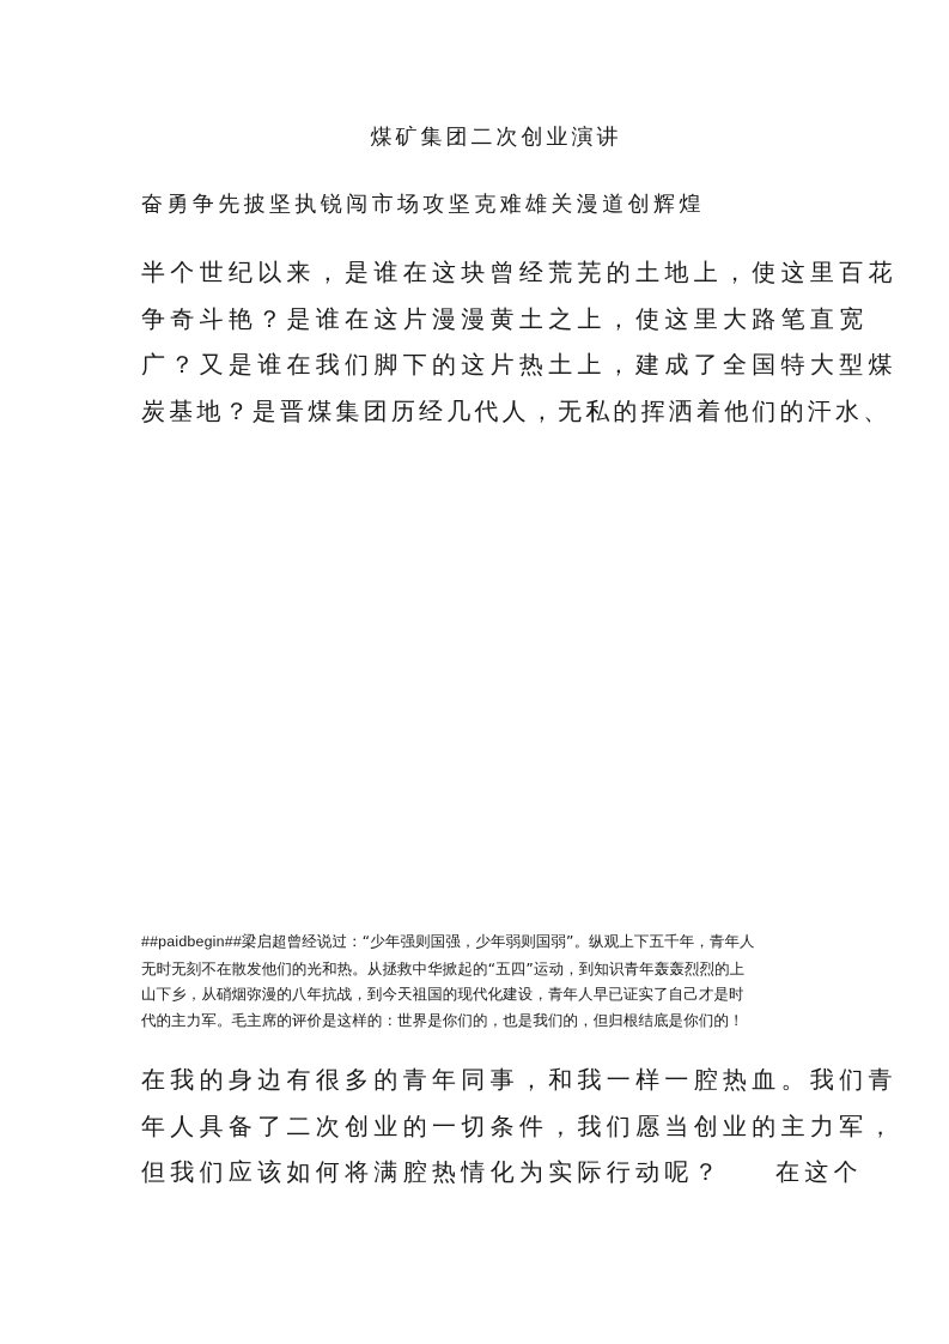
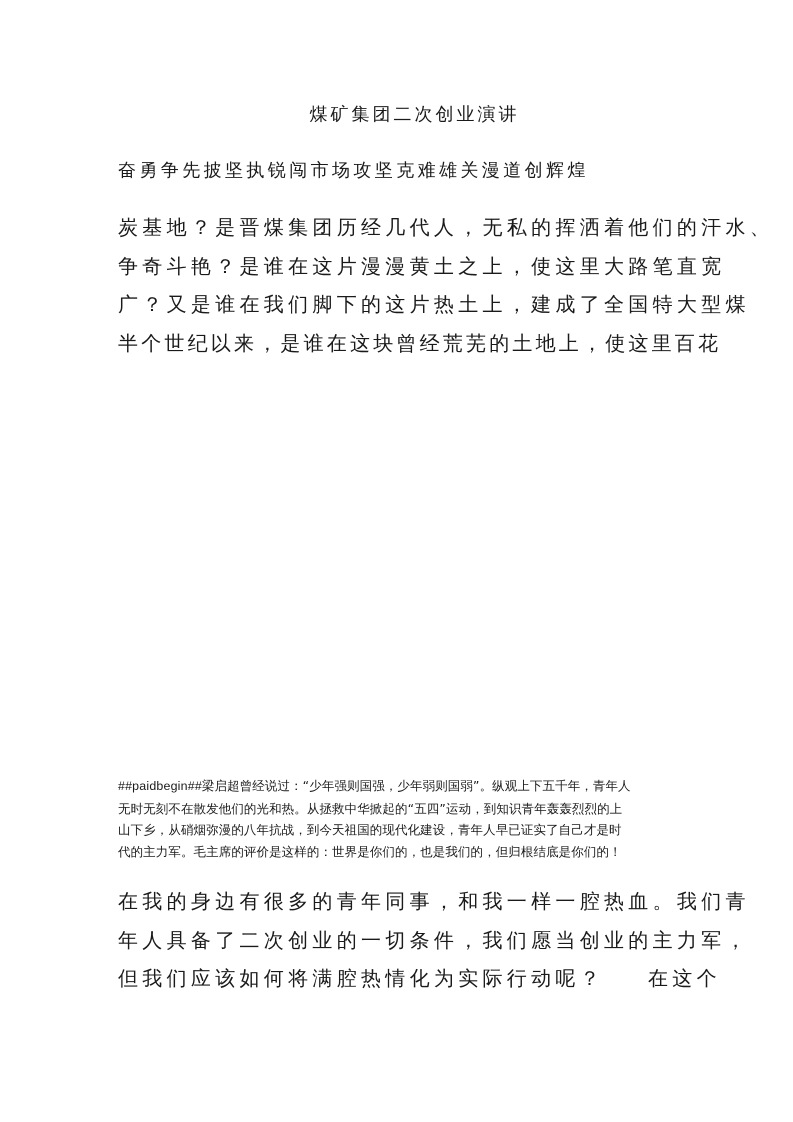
  煤矿集团二次创业演讲
  奋勇争先披坚执锐闯市场攻坚克难雄关漫道创辉煌
- 半个世纪以来，是谁在这块曾经荒芜的土地上，使这里百花
+ 炭基地？是晋煤集团历经几代人，无私的挥洒着他们的汗水、
  争奇斗艳？是谁在这片漫漫黄土之上，使这里大路笔直宽
  广？又是谁在我们脚下的这片热土上，建成了全国特大型煤
- 炭基地？是晋煤集团历经几代人，无私的挥洒着他们的汗水、
+ 半个世纪以来，是谁在这块曾经荒芜的土地上，使这里百花
  ##paidbegin##梁启超曾经说过：“少年强则国强，少年弱则国弱”。纵观上下五千年，青年人
  无时无刻不在散发他们的光和热。从拯救中华掀起的“五四”运动，到知识青年轰轰烈烈的上
  山下乡，从硝烟弥漫的八年抗战，到今天祖国的现代化建设，青年人早已证实了自己才是时
  代的主力军。毛主席的评价是这样的：世界是你们的，也是我们的，但归根结底是你们的！
  在我的身边有很多的青年同事，和我一样一腔热血。我们青
  年人具备了二次创业的一切条件，我们愿当创业的主力军，
  但我们应该如何将满腔热情化为实际行动呢？ 在这个
